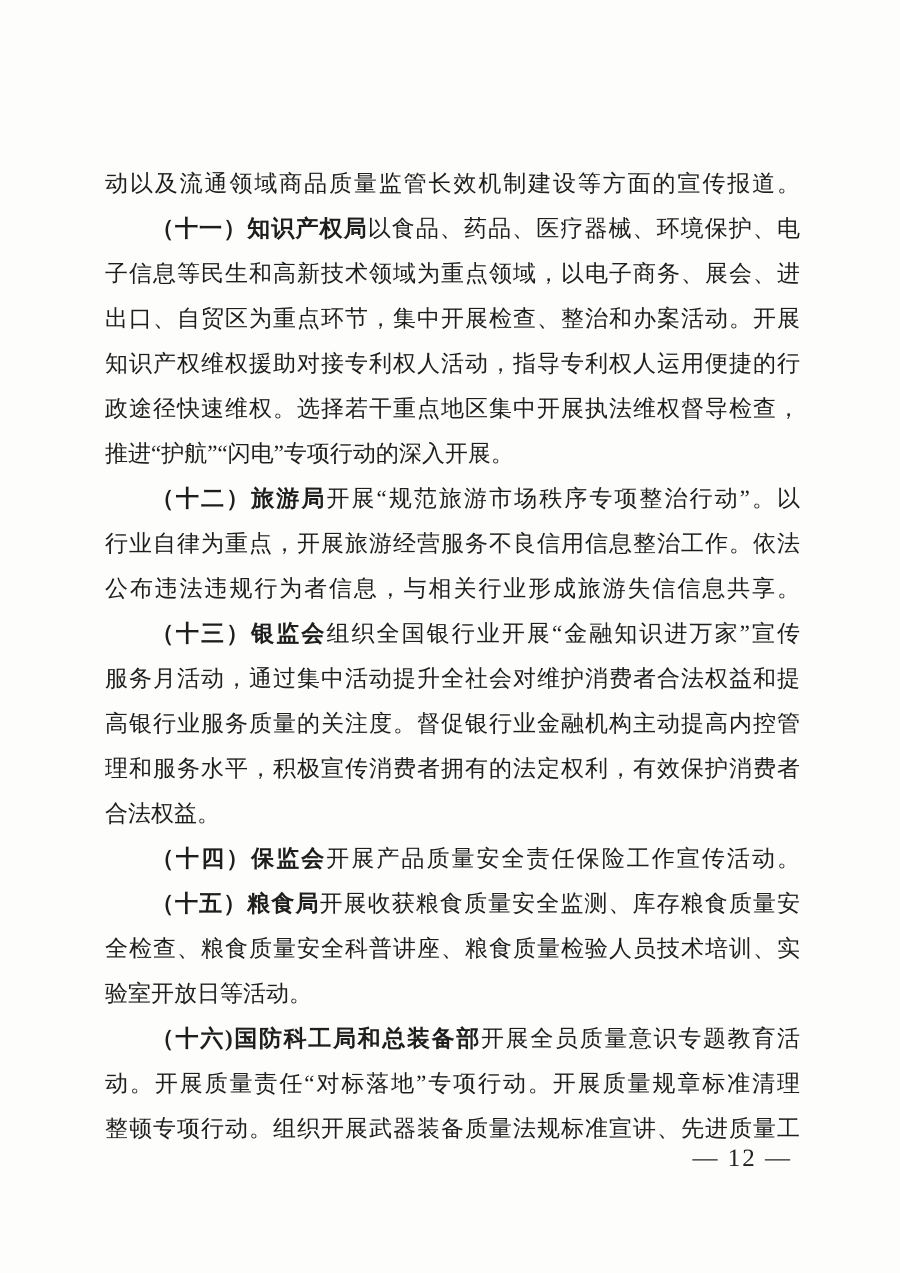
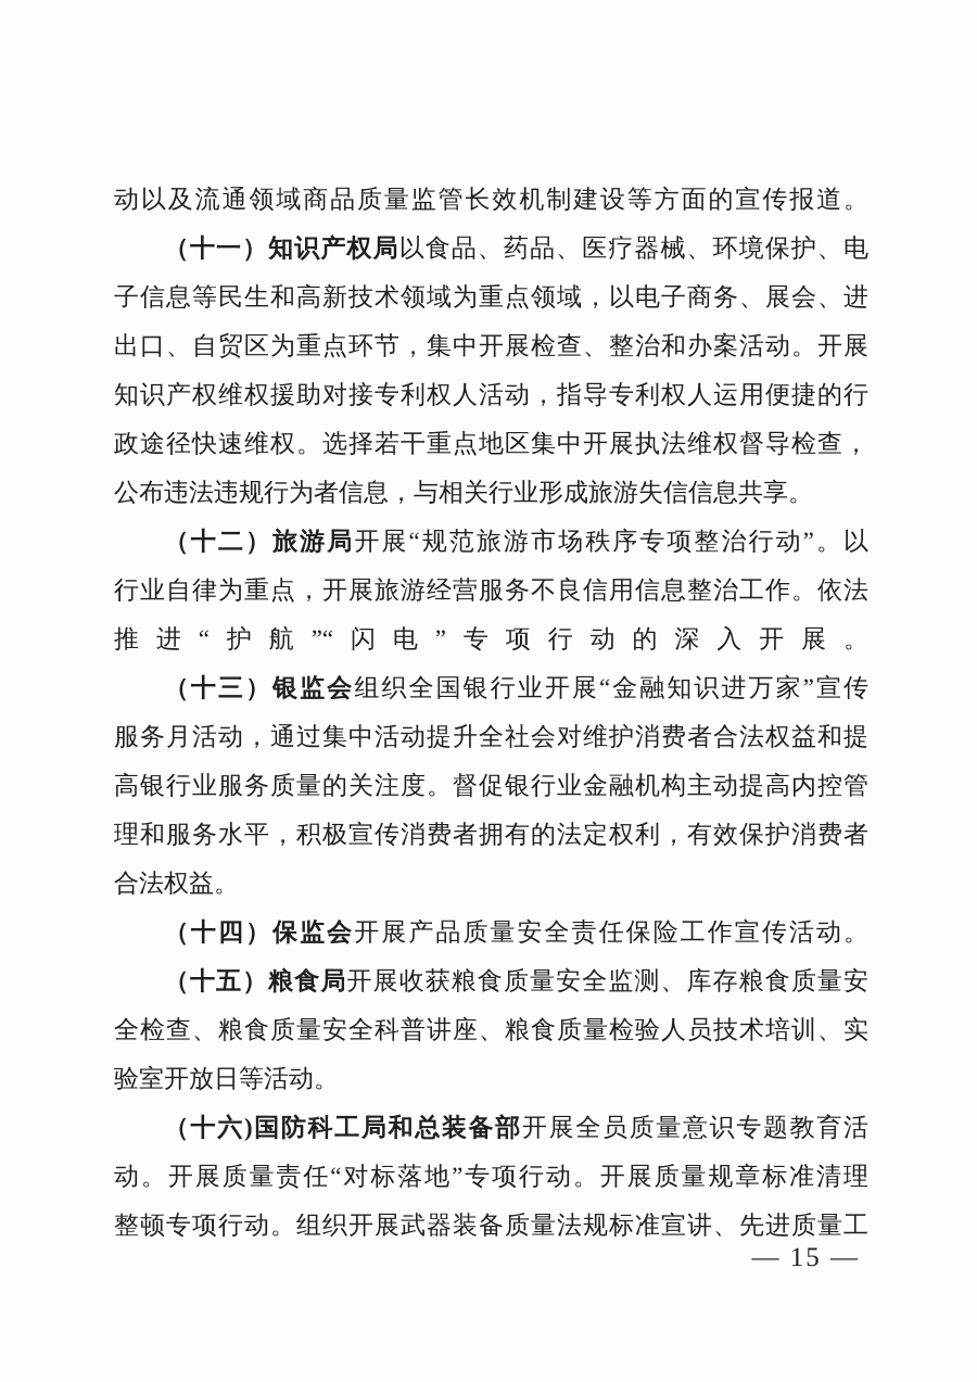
  动以及流通领域商品质量监管长效机制建设等方面的宣传报道。
  （十一）知识产权局以食品、药品、医疗器械、环境保护、电
  子信息等民生和高新技术领域为重点领域，以电子商务、展会、进
  出口、自贸区为重点环节，集中开展检查、整治和办案活动。开展
  知识产权维权援助对接专利权人活动，指导专利权人运用便捷的行
  政途径快速维权。选择若干重点地区集中开展执法维权督导检查，
- 推进“护航”“闪电”专项行动的深入开展。
+ 公布违法违规行为者信息，与相关行业形成旅游失信信息共享。
  （十二）旅游局开展“规范旅游市场秩序专项整治行动”。以
  行业自律为重点，开展旅游经营服务不良信用信息整治工作。依法
- 公布违法违规行为者信息，与相关行业形成旅游失信信息共享。
+ 推进“护航”“闪电”专项行动的深入开展。
  （十三）银监会组织全国银行业开展“金融知识进万家”宣传
  服务月活动，通过集中活动提升全社会对维护消费者合法权益和提
  高银行业服务质量的关注度。督促银行业金融机构主动提高内控管
  理和服务水平，积极宣传消费者拥有的法定权利，有效保护消费者
  合法权益。
  （十四）保监会开展产品质量安全责任保险工作宣传活动。
  （十五）粮食局开展收获粮食质量安全监测、库存粮食质量安
  全检查、粮食质量安全科普讲座、粮食质量检验人员技术培训、实
  验室开放日等活动。
  （十六)国防科工局和总装备部开展全员质量意识专题教育活
  动。开展质量责任“对标落地”专项行动。开展质量规章标准清理
  整顿专项行动。组织开展武器装备质量法规标准宣讲、先进质量工
- — 12 —
+ — 15 —
